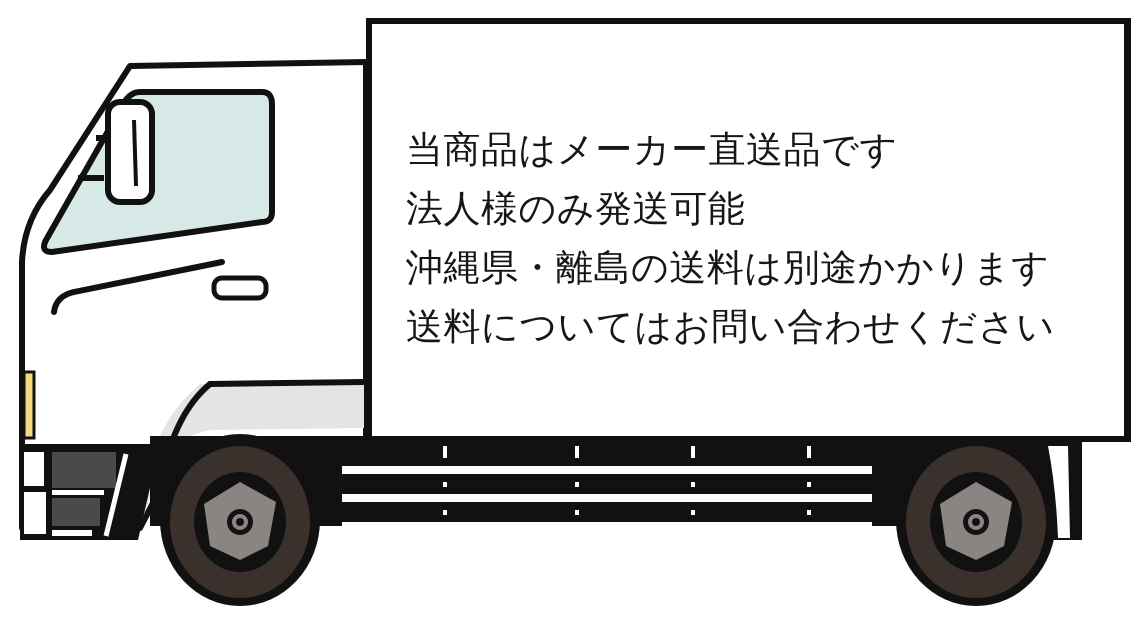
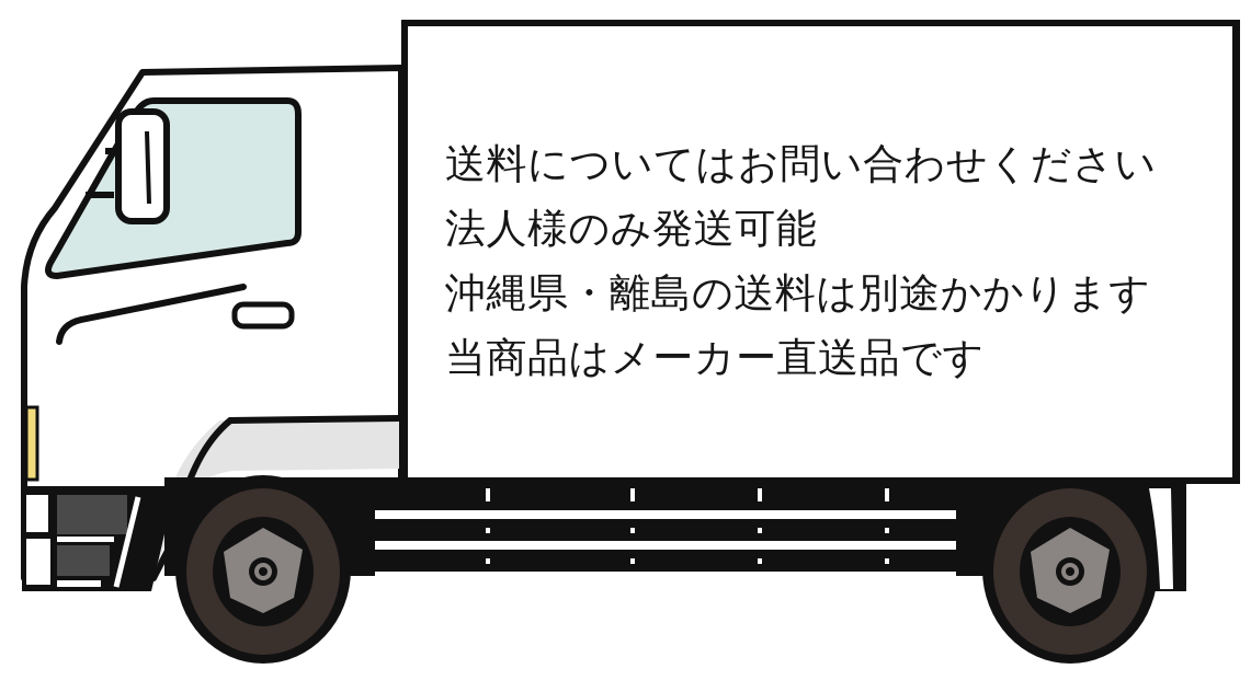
- 当商品はメーカー直送品です
+ 送料についてはお問い合わせください
  法人様のみ発送可能
  沖縄県・離島の送料は別途かかります
- 送料についてはお問い合わせください
+ 当商品はメーカー直送品です
